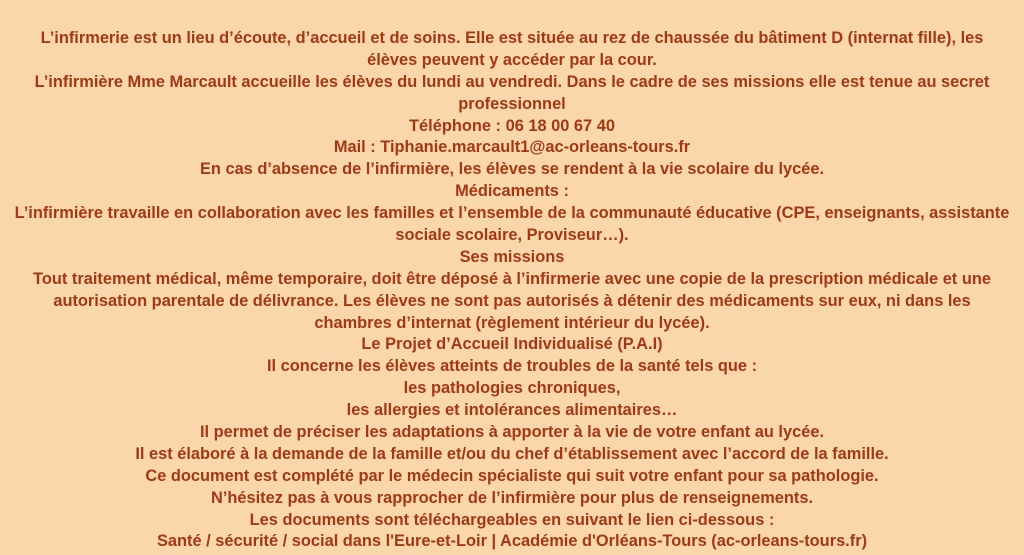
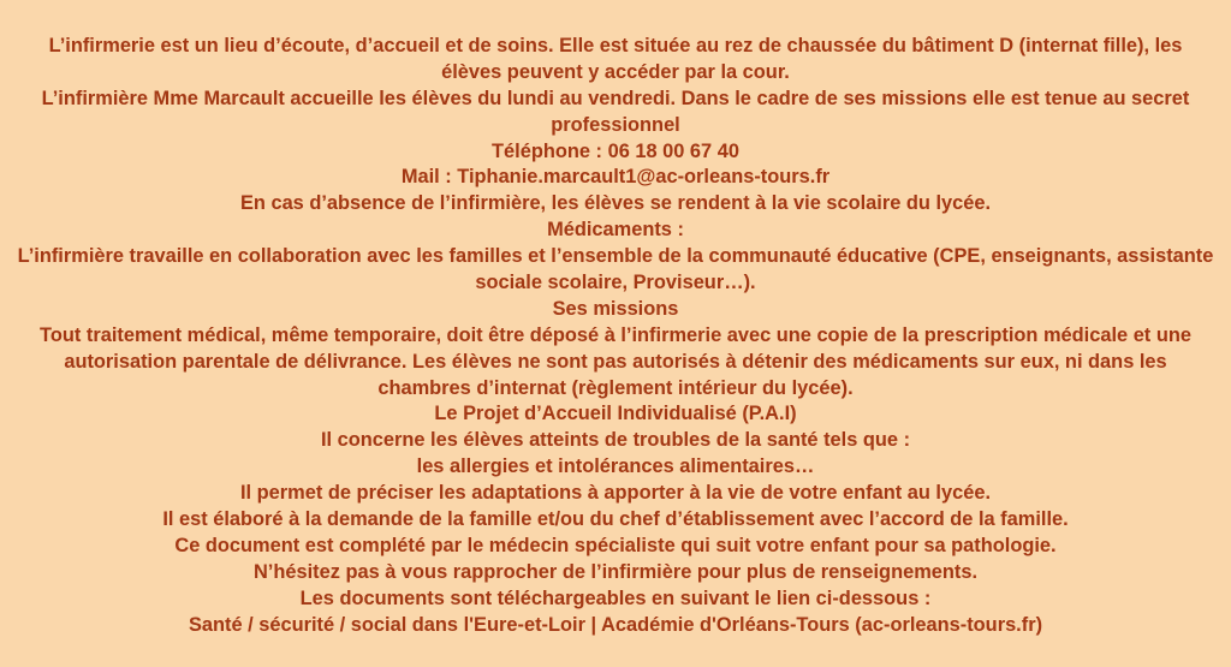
  L’infirmerie est un lieu d’écoute, d’accueil et de soins. Elle est située au rez de chaussée du bâtiment D (internat fille), les élèves peuvent y accéder par la cour.
  L’infirmière Mme Marcault accueille les élèves du lundi au vendredi. Dans le cadre de ses missions elle est tenue au secret professionnel
  Téléphone : 06 18 00 67 40
  Mail : Tiphanie.marcault1@ac-orleans-tours.fr
  En cas d’absence de l’infirmière, les élèves se rendent à la vie scolaire du lycée.
  Médicaments :
  L’infirmière travaille en collaboration avec les familles et l’ensemble de la communauté éducative (CPE, enseignants, assistante sociale scolaire, Proviseur…).
  Ses missions
  Tout traitement médical, même temporaire, doit être déposé à l’infirmerie avec une copie de la prescription médicale et une autorisation parentale de délivrance. Les élèves ne sont pas autorisés à détenir des médicaments sur eux, ni dans les chambres d’internat (règlement intérieur du lycée).
  Le Projet d’Accueil Individualisé (P.A.I)
  Il concerne les élèves atteints de troubles de la santé tels que :
- les pathologies chroniques,
  les allergies et intolérances alimentaires…
  Il permet de préciser les adaptations à apporter à la vie de votre enfant au lycée.
  Il est élaboré à la demande de la famille et/ou du chef d’établissement avec l’accord de la famille.
  Ce document est complété par le médecin spécialiste qui suit votre enfant pour sa pathologie.
  N’hésitez pas à vous rapprocher de l’infirmière pour plus de renseignements.
  Les documents sont téléchargeables en suivant le lien ci-dessous :
  Santé / sécurité / social dans l'Eure-et-Loir | Académie d'Orléans-Tours (ac-orleans-tours.fr)
